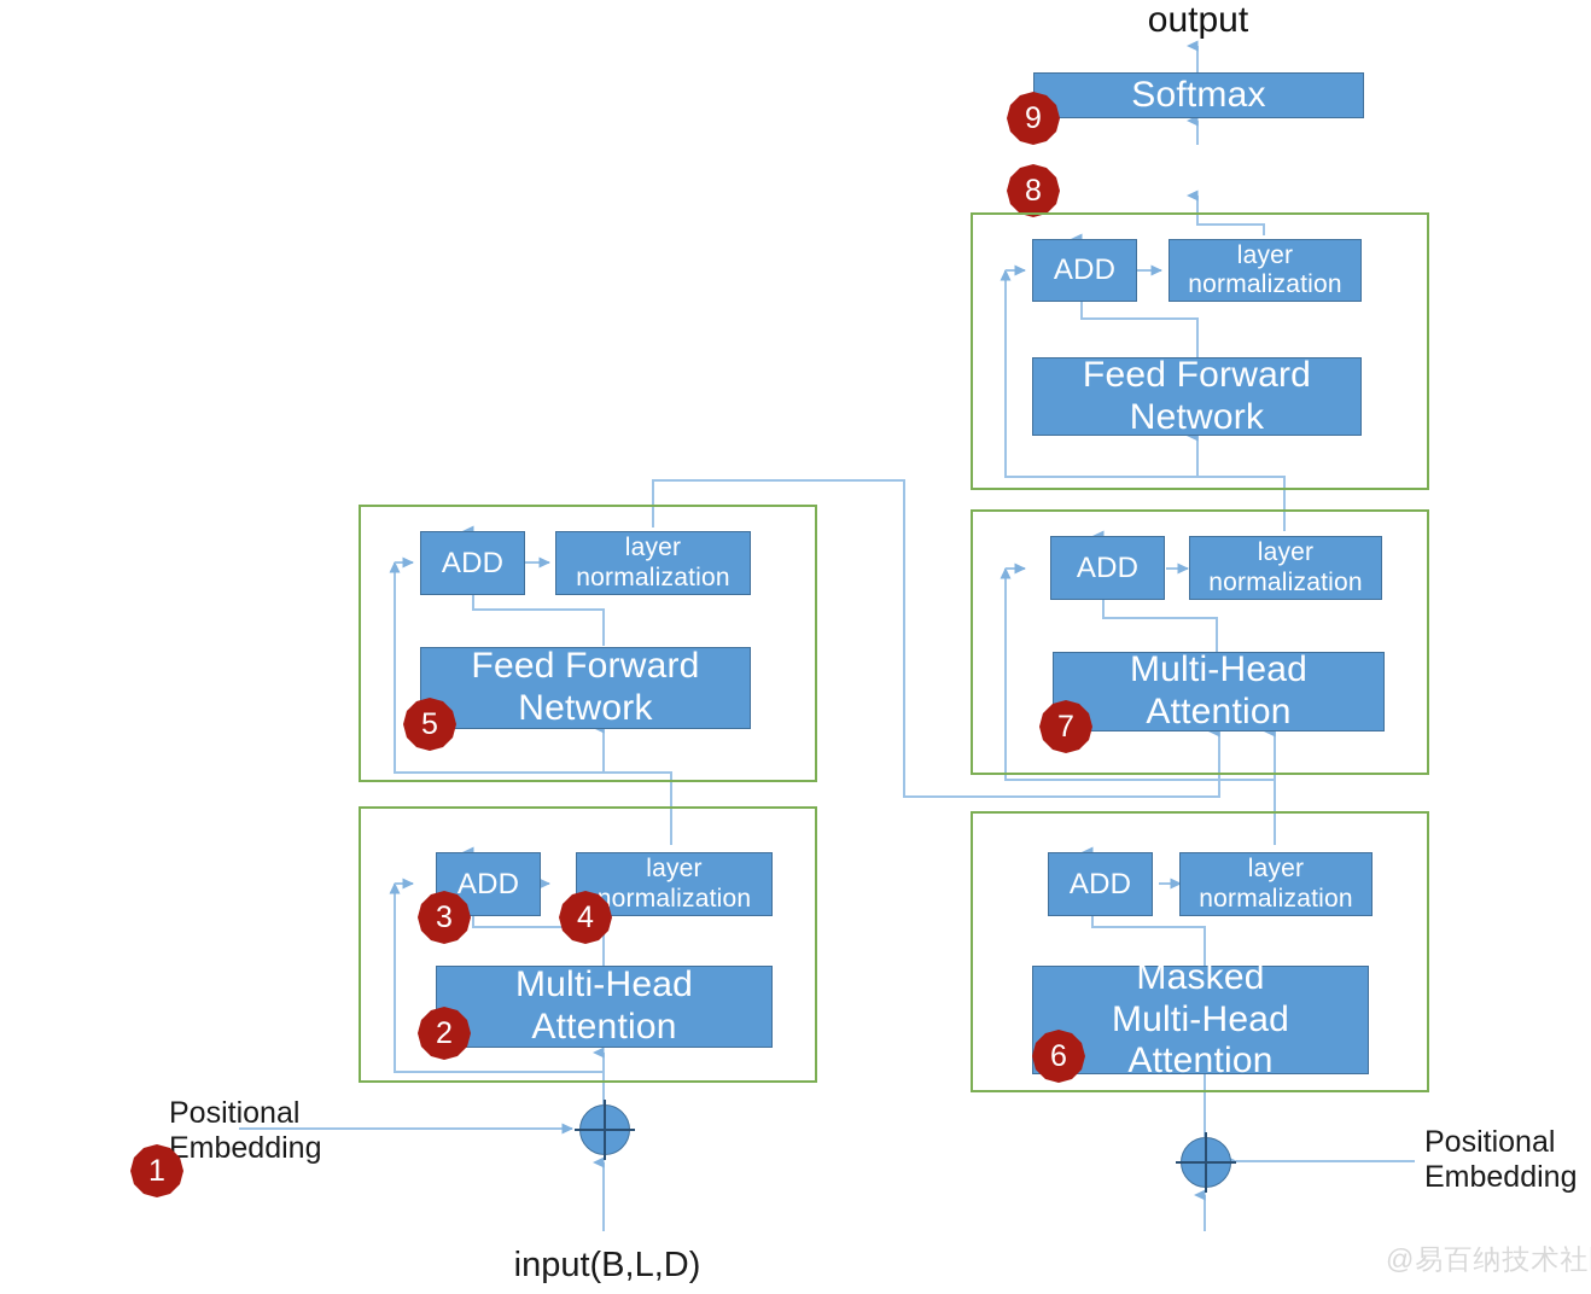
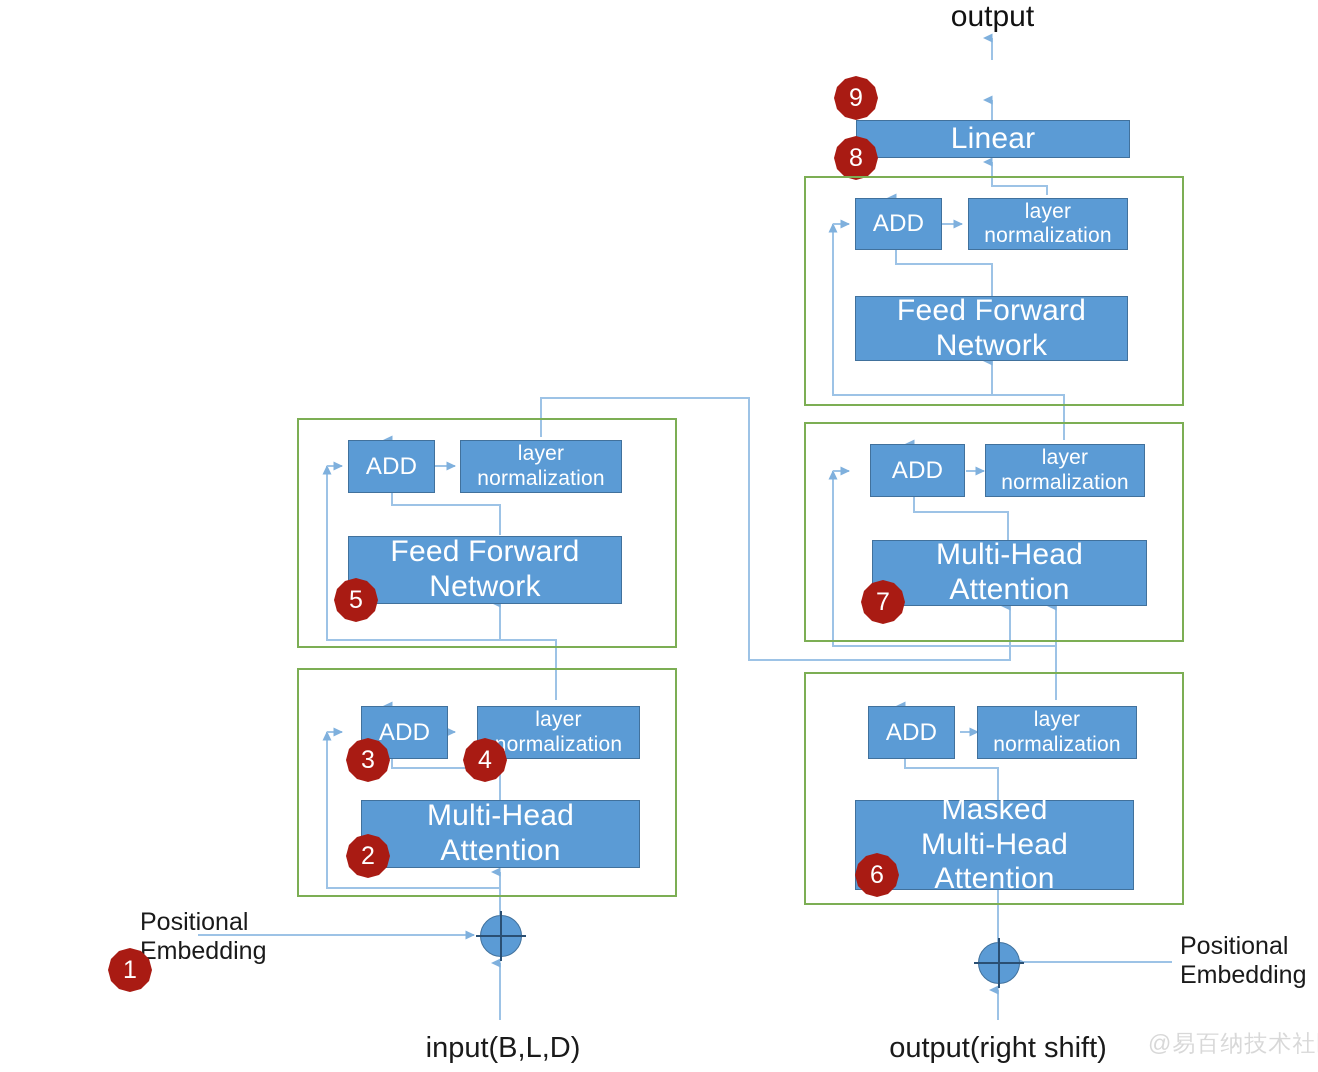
  output
- Softmax
  9
+ Linear
  8
  ADD
  layer
  normalization
  Feed Forward
  Network
  ADD
  layer
  normalization
  Feed Forward
  Network
  5
  ADD
  layer
  normalization
  Multi-Head
  Attention
  7
  ADD
  layer
  normalization
  3
  4
  Multi-Head
  Attention
  2
  ADD
  layer
  normalization
  Masked
  Multi-Head
  Attention
  6
  Positional
  Embedding
  1
  input(B,L,D)
  Positional
  Embedding
+ output(right shift)
  @易百纳技术社
